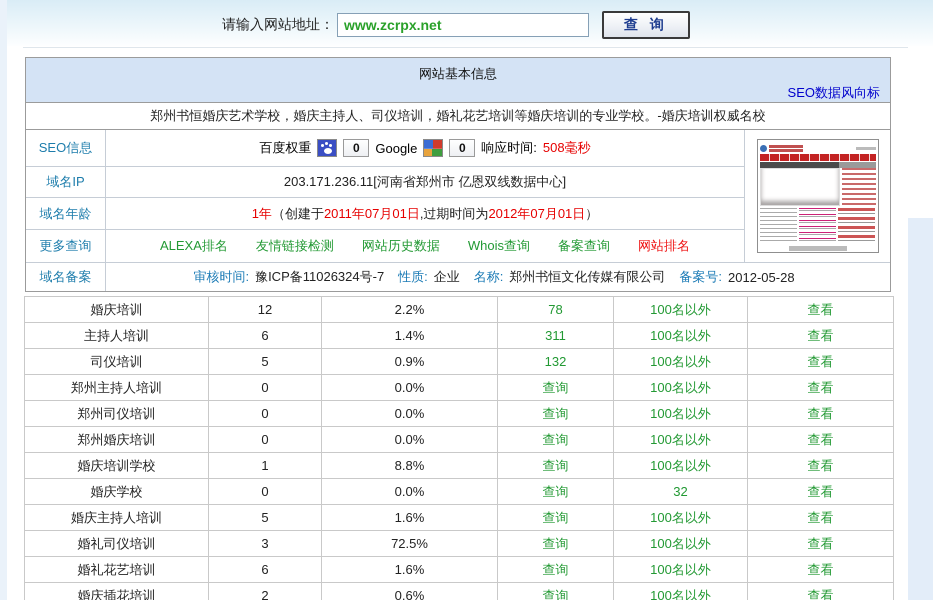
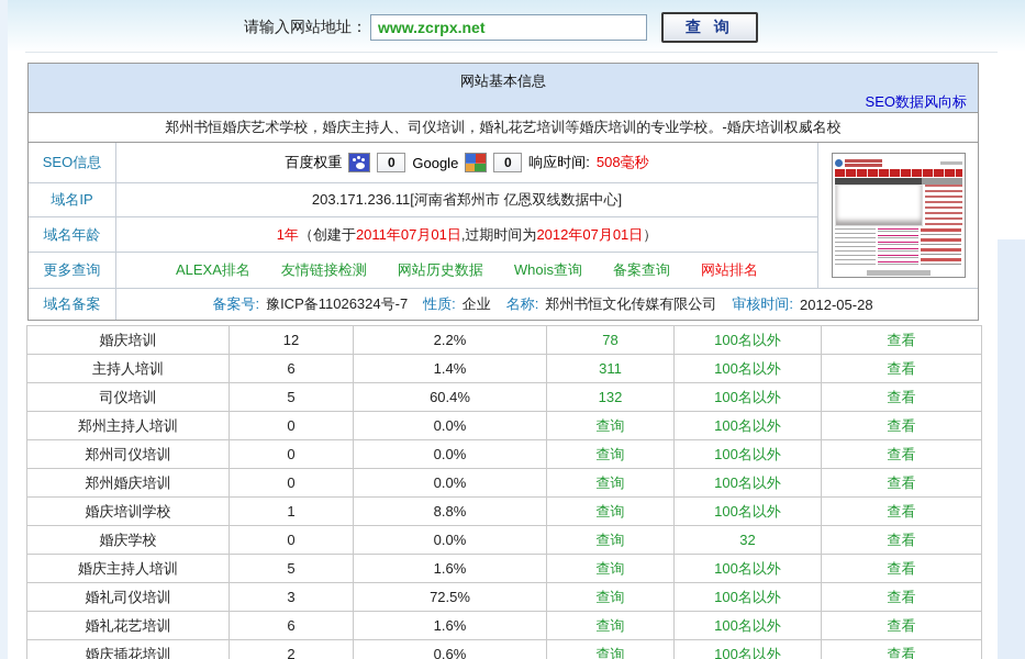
  请输入网站地址：
  www.zcrpx.net
  查 询
  网站基本信息
  SEO数据风向标
  郑州书恒婚庆艺术学校，婚庆主持人、司仪培训，婚礼花艺培训等婚庆培训的专业学校。-婚庆培训权威名校
  SEO信息
  百度权重
  0
  Google
  0
  响应时间:
  508毫秒
  域名IP
  203.171.236.11[河南省郑州市 亿恩双线数据中心]
  域名年龄
  1年
  （创建于
  2011年07月01日
  ,过期时间为
  2012年07月01日
  ）
  更多查询
  ALEXA排名
  友情链接检测
  网站历史数据
  Whois查询
  备案查询
  网站排名
  域名备案
- 审核时间:
+ 备案号:
  豫ICP备11026324号-7
  性质:
  企业
  名称:
  郑州书恒文化传媒有限公司
- 备案号:
+ 审核时间:
  2012-05-28
  婚庆培训	12	2.2%	78	100名以外	查看
  主持人培训	6	1.4%	311	100名以外	查看
- 司仪培训	5	0.9%	132	100名以外	查看
+ 司仪培训	5	60.4%	132	100名以外	查看
  郑州主持人培训	0	0.0%	查询	100名以外	查看
  郑州司仪培训	0	0.0%	查询	100名以外	查看
  郑州婚庆培训	0	0.0%	查询	100名以外	查看
  婚庆培训学校	1	8.8%	查询	100名以外	查看
  婚庆学校	0	0.0%	查询	32	查看
  婚庆主持人培训	5	1.6%	查询	100名以外	查看
  婚礼司仪培训	3	72.5%	查询	100名以外	查看
  婚礼花艺培训	6	1.6%	查询	100名以外	查看
  婚庆插花培训	2	0.6%	查询	100名以外	查看
